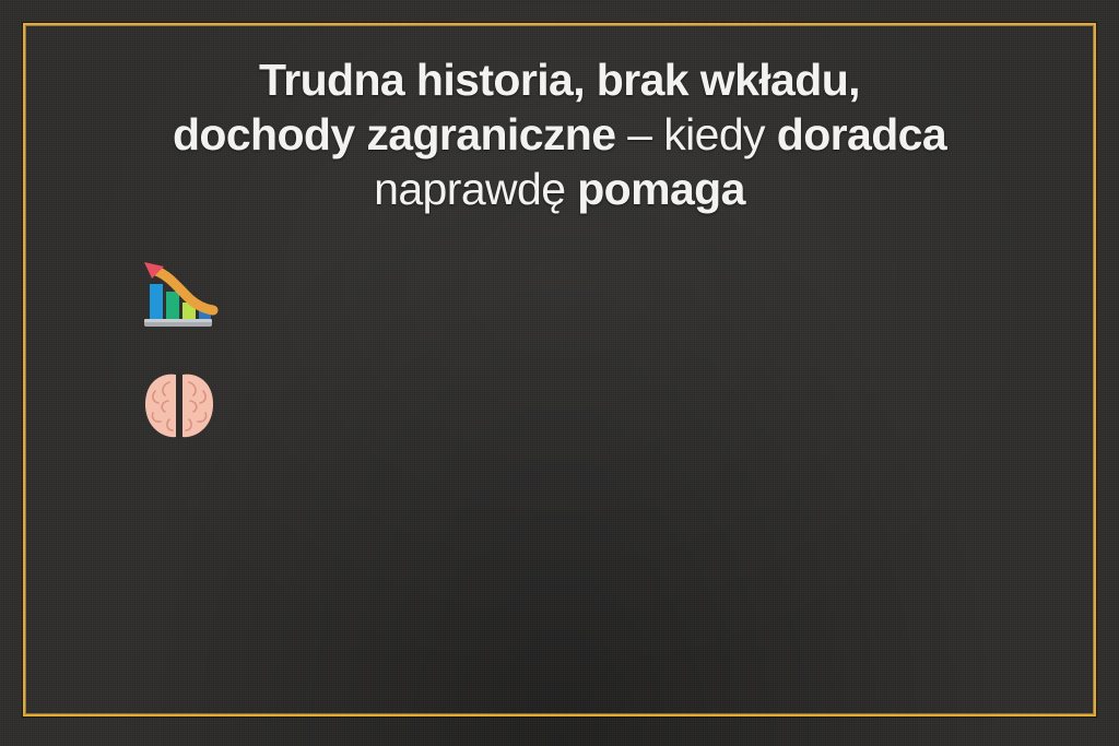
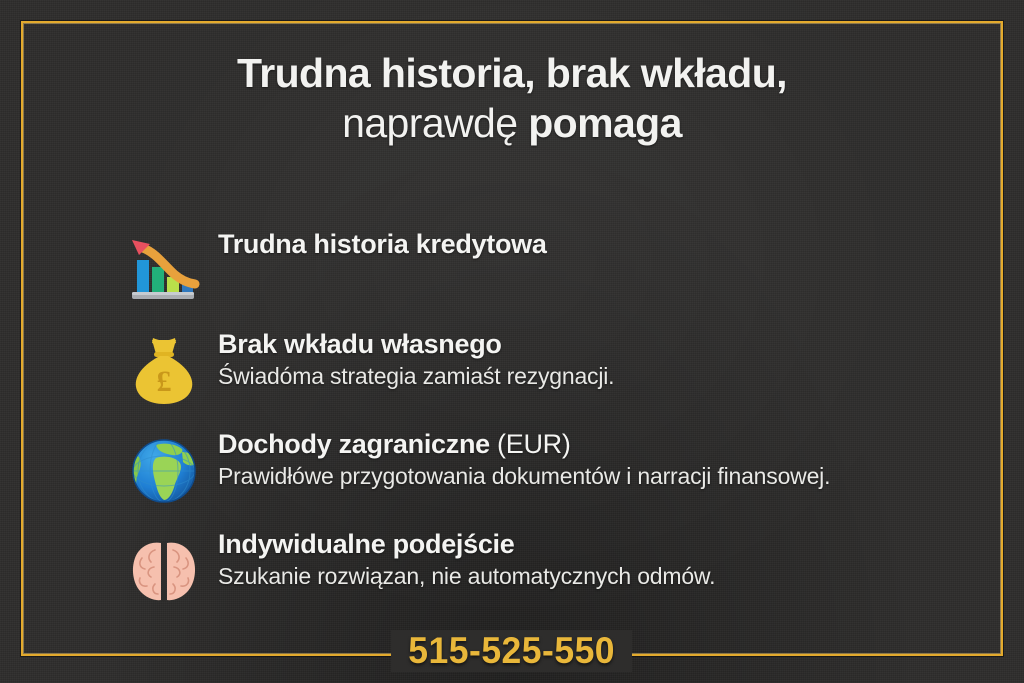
  Trudna historia, brak wkładu,
- dochody zagraniczne – kiedy doradca
  naprawdę pomaga
+ Trudna historia kredytowa
+ £
+ Brak wkładu własnego
+ Świadóma strategia zamiaśt rezygnacji.
+ Dochody zagraniczne (EUR)
+ Prawidłówe przygotowania dokumentów i narracji finansowej.
+ Indywidualne podejście
+ Szukanie rozwiązan, nie automatycznych odmów.
+ 515-525-550
